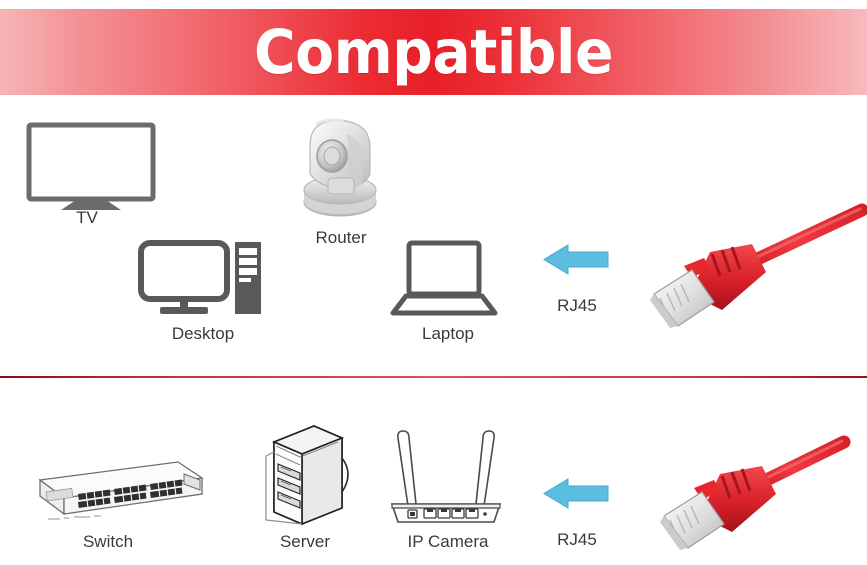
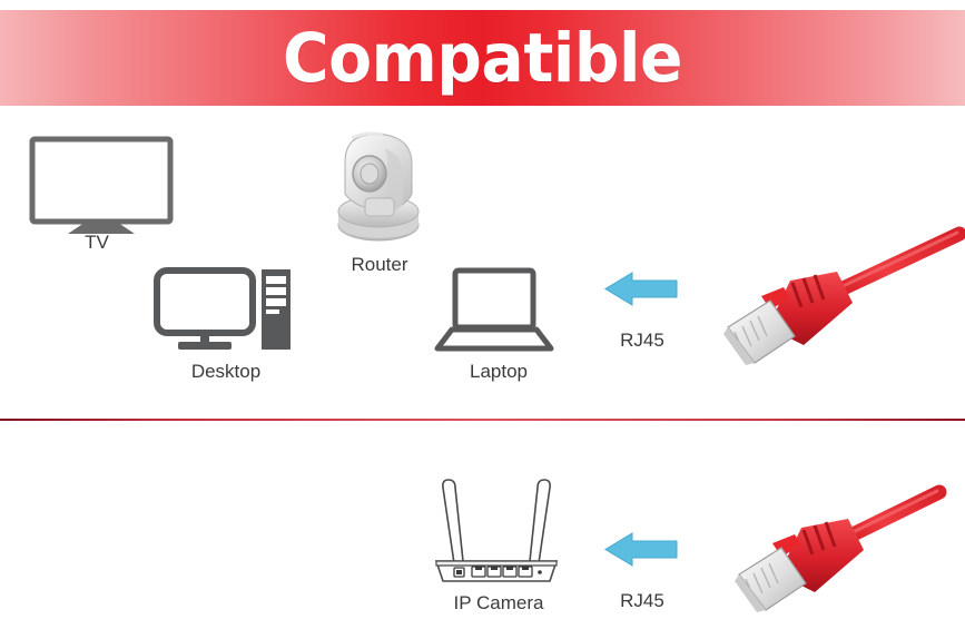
  Compatible
  TV
  Router
  Desktop
  Laptop
  RJ45
- Switch
- Server
  IP Camera
  RJ45
